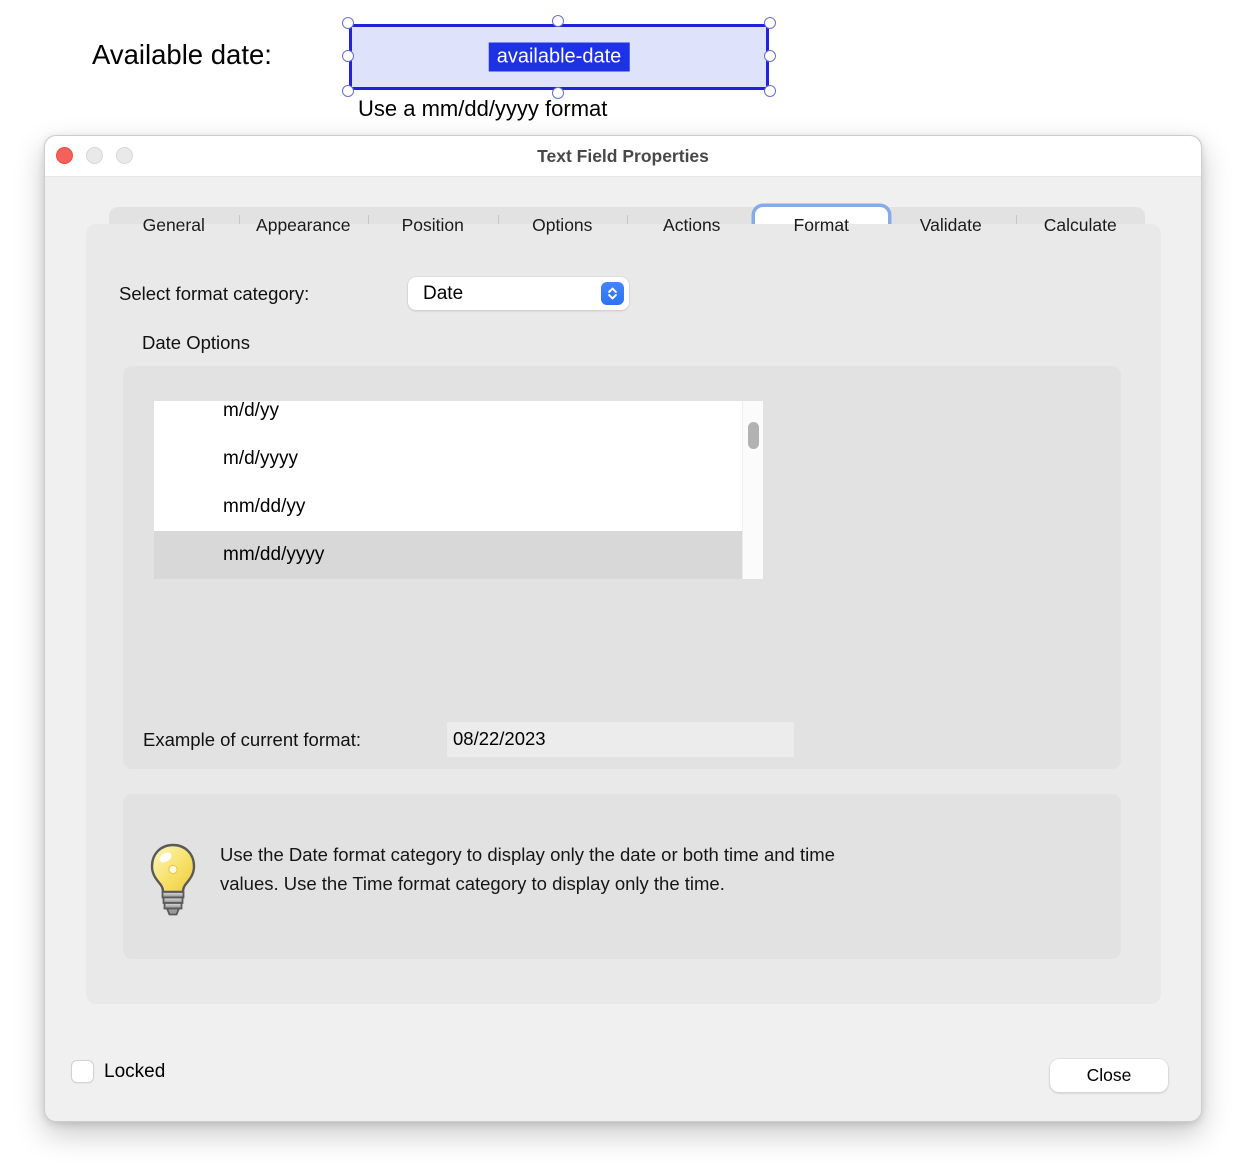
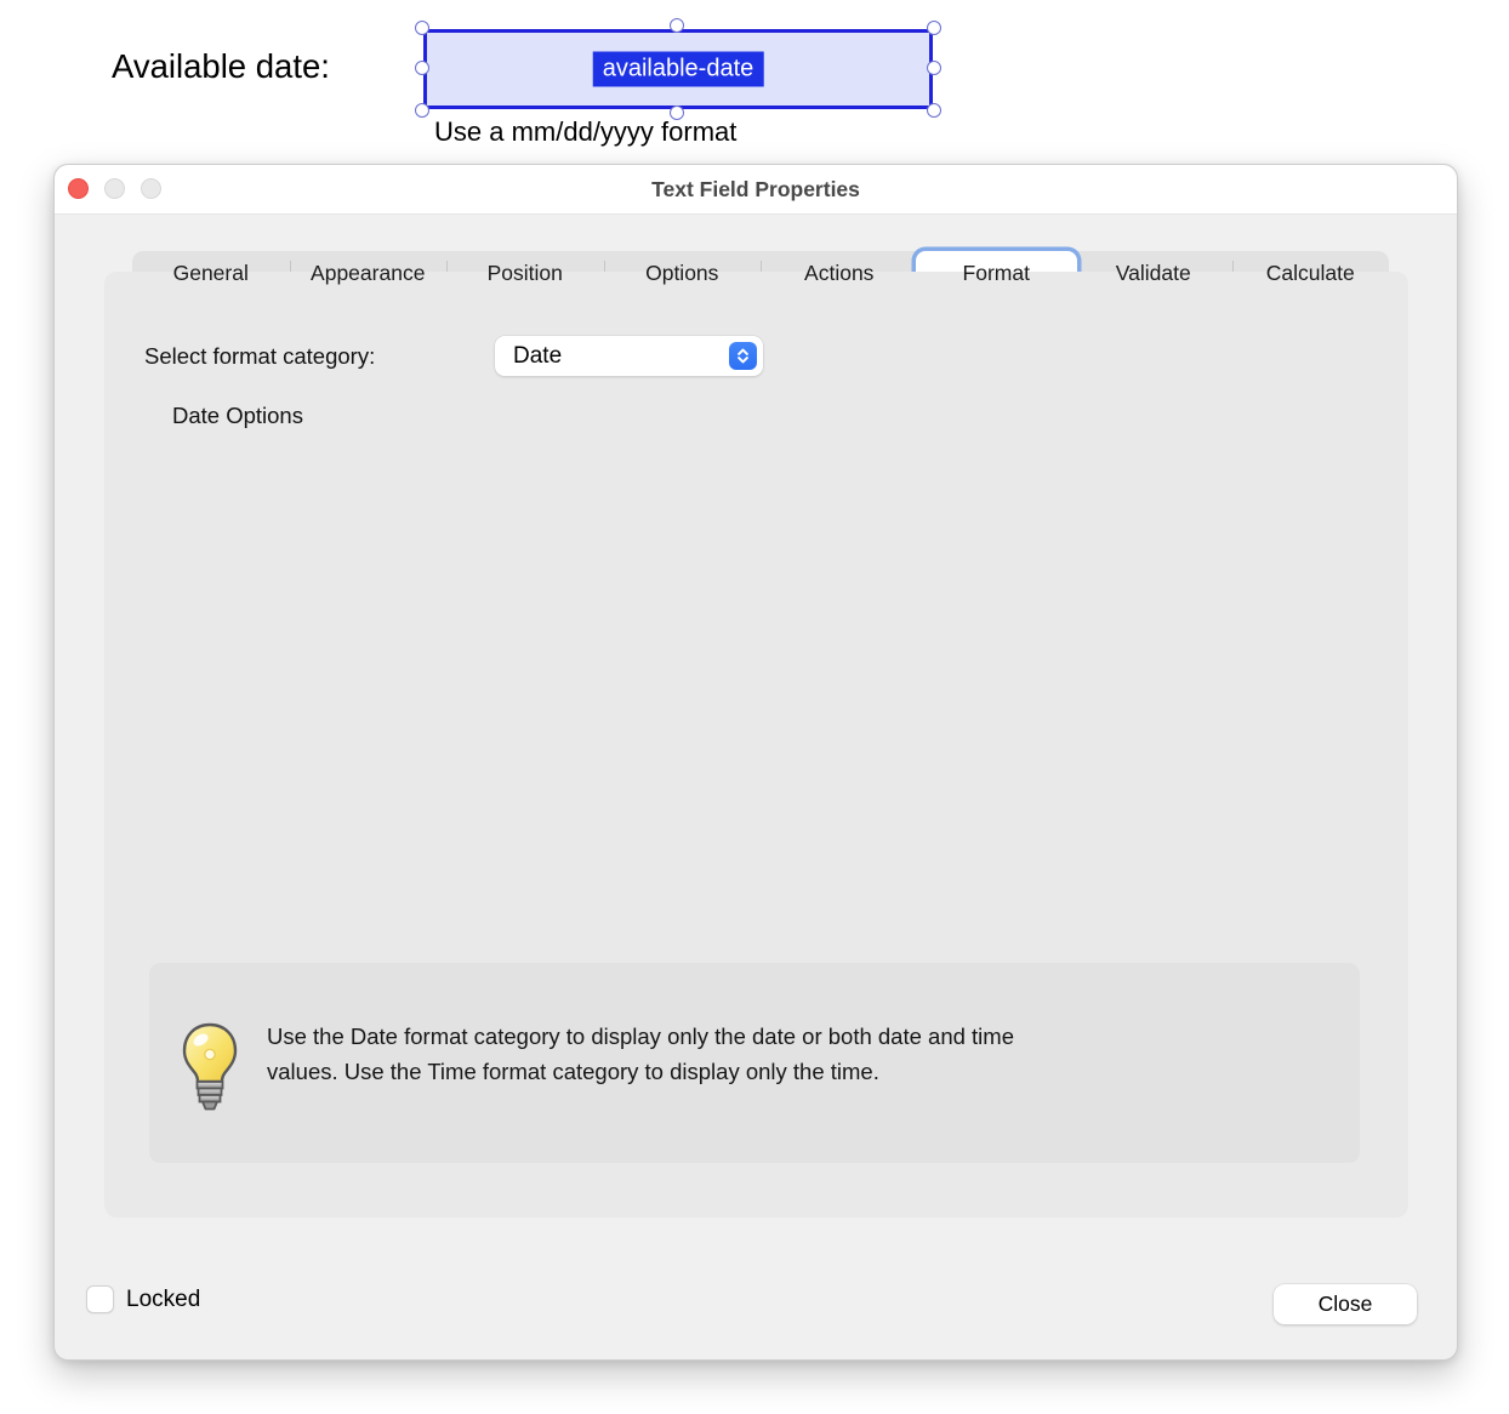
  Available date:
  available-date
  Use a mm/dd/yyyy format
  Text Field Properties
  General
  Appearance
  Position
  Options
  Actions
  Format
  Validate
  Calculate
  Select format category:
  Date
  Date Options
- m/d/yy
- m/d/yyyy
- mm/dd/yy
- mm/dd/yyyy
- Example of current format:
- 08/22/2023
- Use the Date format category to display only the date or both time and time
+ Use the Date format category to display only the date or both date and time
  values. Use the Time format category to display only the time.
  Locked
  Close
